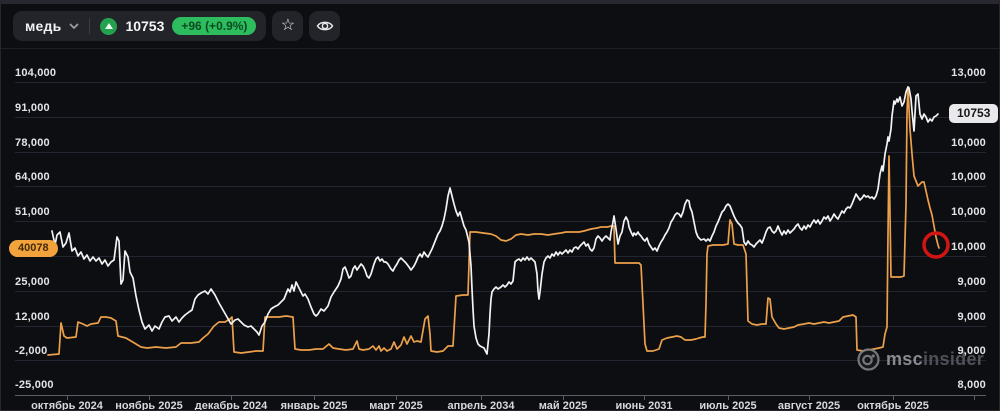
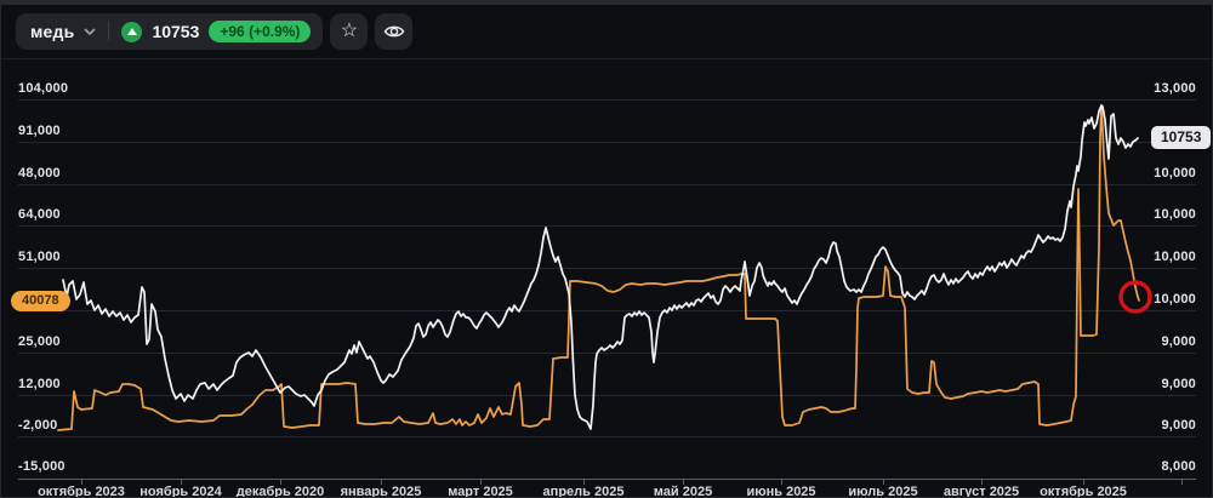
  медь
  10753
  +96 (+0.9%)
  ☆
- mscinsider
  104,000
  91,000
- 78,000
+ 48,000
  64,000
  51,000
  25,000
  12,000
  -2,000
- -25,000
+ -15,000
  13,000
  10,000
  10,000
  10,000
  10,000
  9,000
  9,000
  9,000
  8,000
- октябрь 2024
+ октябрь 2023
- ноябрь 2025
+ ноябрь 2024
- декабрь 2024
+ декабрь 2020
  январь 2025
  март 2025
- апрель 2034
+ апрель 2025
  май 2025
- июнь 2031
+ июнь 2025
  июль 2025
  август 2025
  октябрь 2025
  40078
  10753
